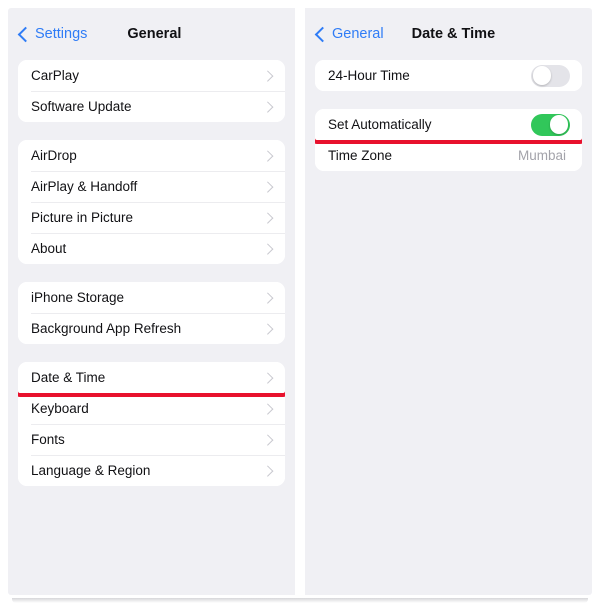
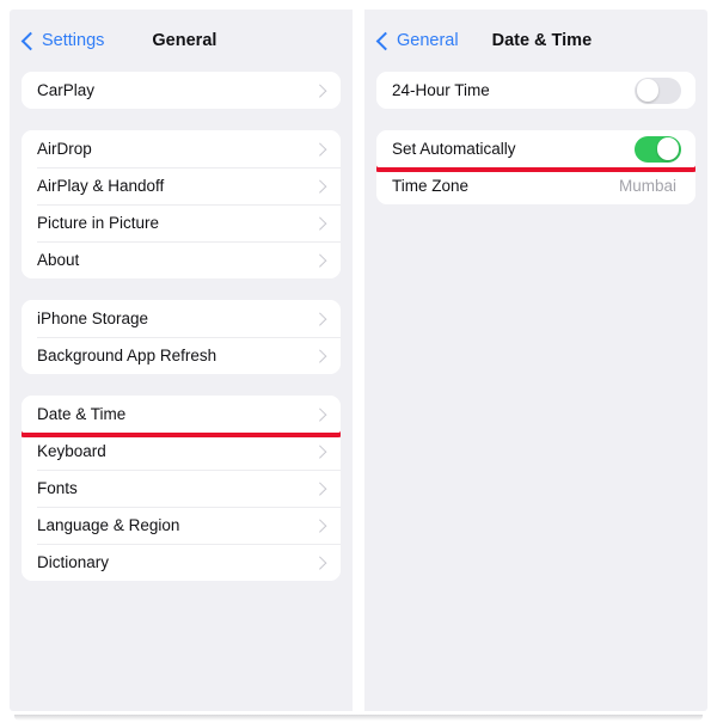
  Settings
  General
  CarPlay
- Software Update
  AirDrop
  AirPlay & Handoff
  Picture in Picture
  About
  iPhone Storage
  Background App Refresh
  Date & Time
  Keyboard
  Fonts
  Language & Region
+ Dictionary
  General
  Date & Time
  24-Hour Time
  Set Automatically
  Time Zone
  Mumbai
